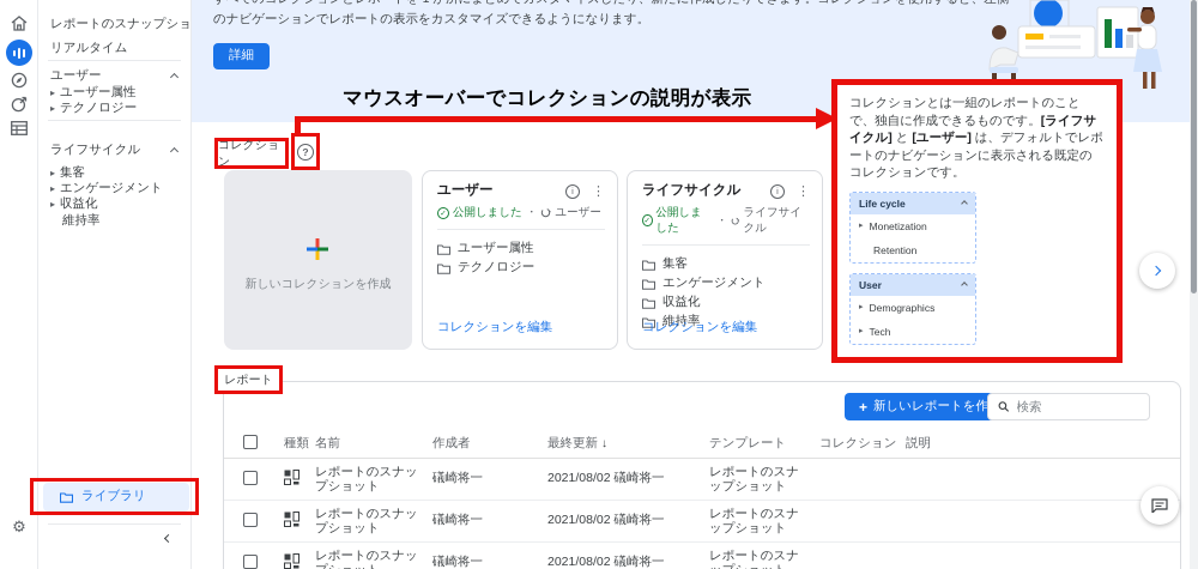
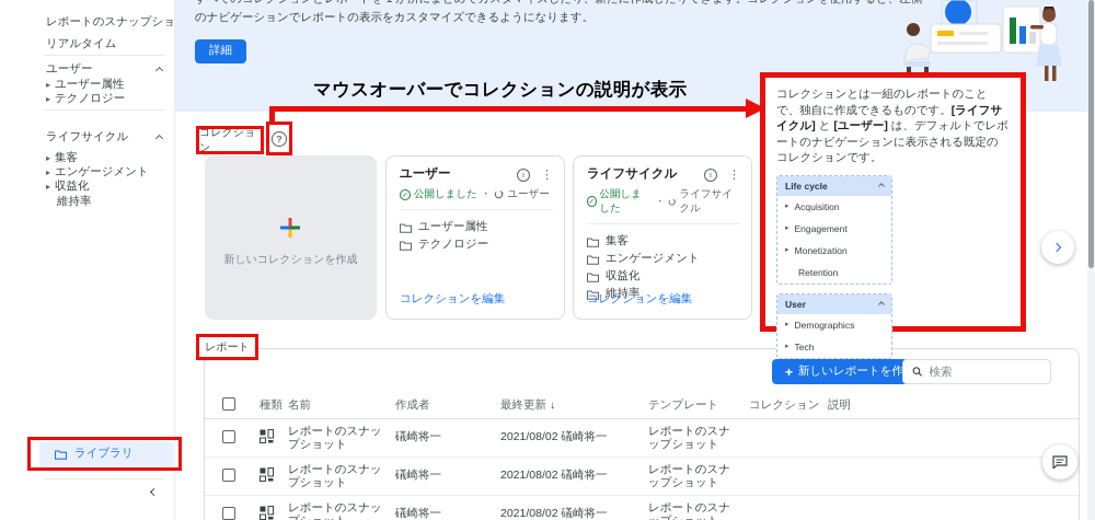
- ⚙
  レポートのスナップショ
  リアルタイム
  ユーザー
  ▸
  ユーザー属性
  ▸
  テクノロジー
  ライフサイクル
  ▸
  集客
  ▸
  エンゲージメント
  ▸
  収益化
  維持率
  ライブラリ
  のナビゲーションでレポートの表示をカスタマイズできるようになります。
  詳細
  マウスオーバーでコレクションの説明が表示
  コレクション
  ?
  新しいコレクションを作成
  ユーザー
  i
  ⋮
  公開しました
  ・
  ユーザー
  ユーザー属性
  テクノロジー
  コレクションを編集
  ライフサイクル
  i
  ⋮
  公開しました
  ・
  ライフサイクル
  集客
  エンゲージメント
  収益化
  維持率
  コレクションを編集
  コレクションとは一組のレポートのことで、独自に作成できるものです。[ライフサイクル] と [ユーザー] は、デフォルトでレポートのナビゲーションに表示される既定のコレクションです。
  Life cycle
+ Acquisition
+ Engagement
  Monetization
  Retention
  User
  Demographics
  Tech
  レポート
  +
  新しいレポートを作
  検索
  種類
  名前
  作成者
  最終更新 ↓
  テンプレート
  コレクション
  説明
  レポートのスナップショット
  礒崎将一
  2021/08/02 礒崎将一
  レポートのスナップショット
  レポートのスナップショット
  礒崎将一
  2021/08/02 礒崎将一
  レポートのスナップショット
  礒崎将一
  2021/08/02 礒崎将一
